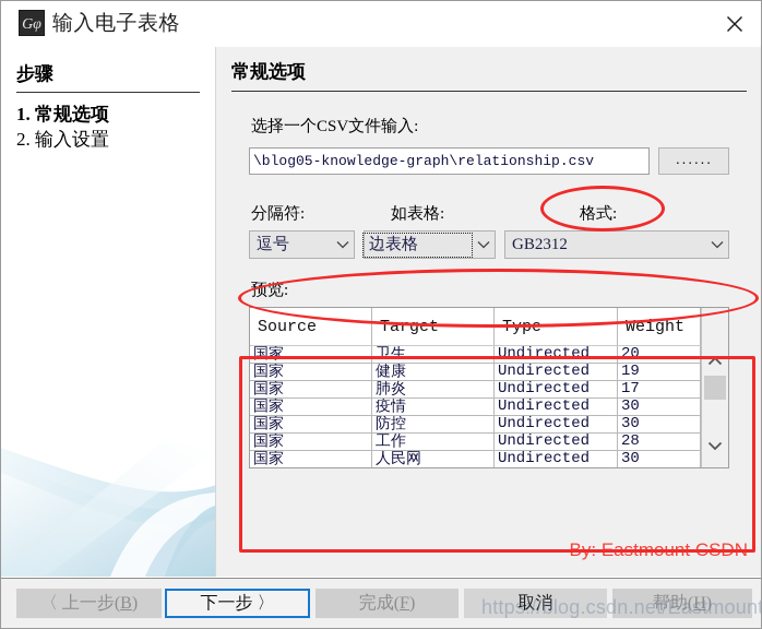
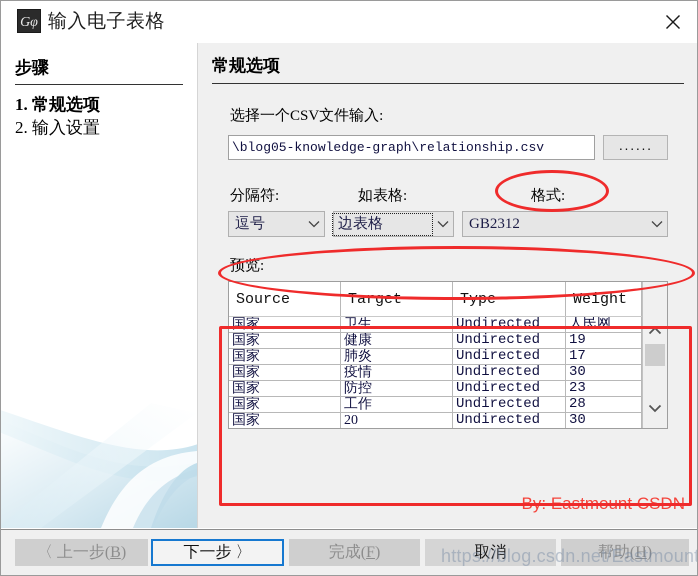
  Gφ
  输入电子表格
  步骤
  1. 常规选项
  2. 输入设置
  常规选项
  选择一个CSV文件输入:
  \blog05-knowledge-graph\relationship.csv
  ······
  分隔符:
  如表格:
  格式:
  逗号
  边表格
  GB2312
  预览:
  Source	Target	Type	Weight
- 国家	卫生	Undirected	20
+ 国家	卫生	Undirected	人民网
  国家	健康	Undirected	19
  国家	肺炎	Undirected	17
  国家	疫情	Undirected	30
- 国家	防控	Undirected	30
+ 国家	防控	Undirected	23
  国家	工作	Undirected	28
- 国家	人民网	Undirected	30
+ 国家	20	Undirected	30
  By: Eastmount CSDN
  〈 上一步(
  B
  )
  下一步 〉
  完成(
  F
  )
  取消
  帮助(
  H
  )
  https://blog.csdn.net/Eastmount
